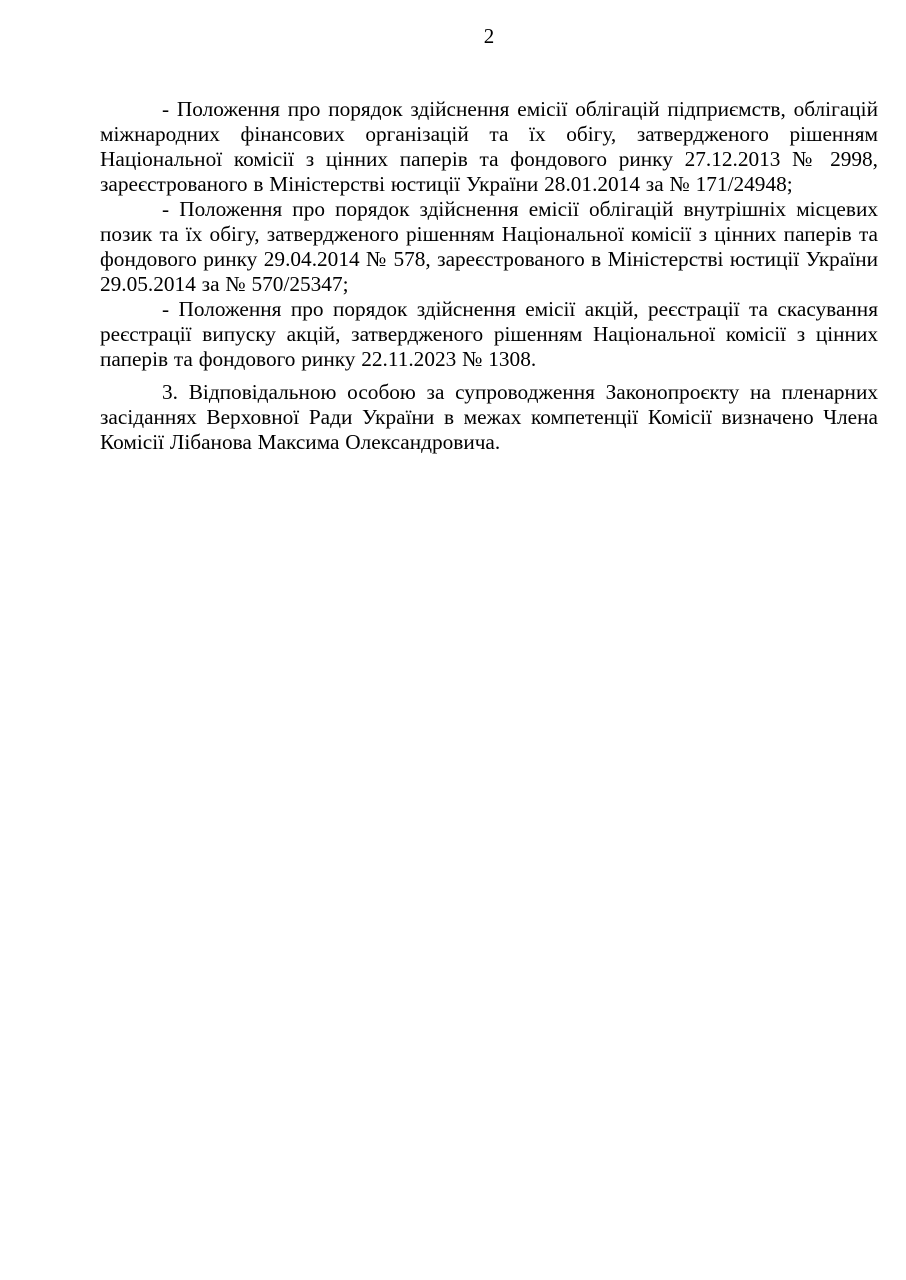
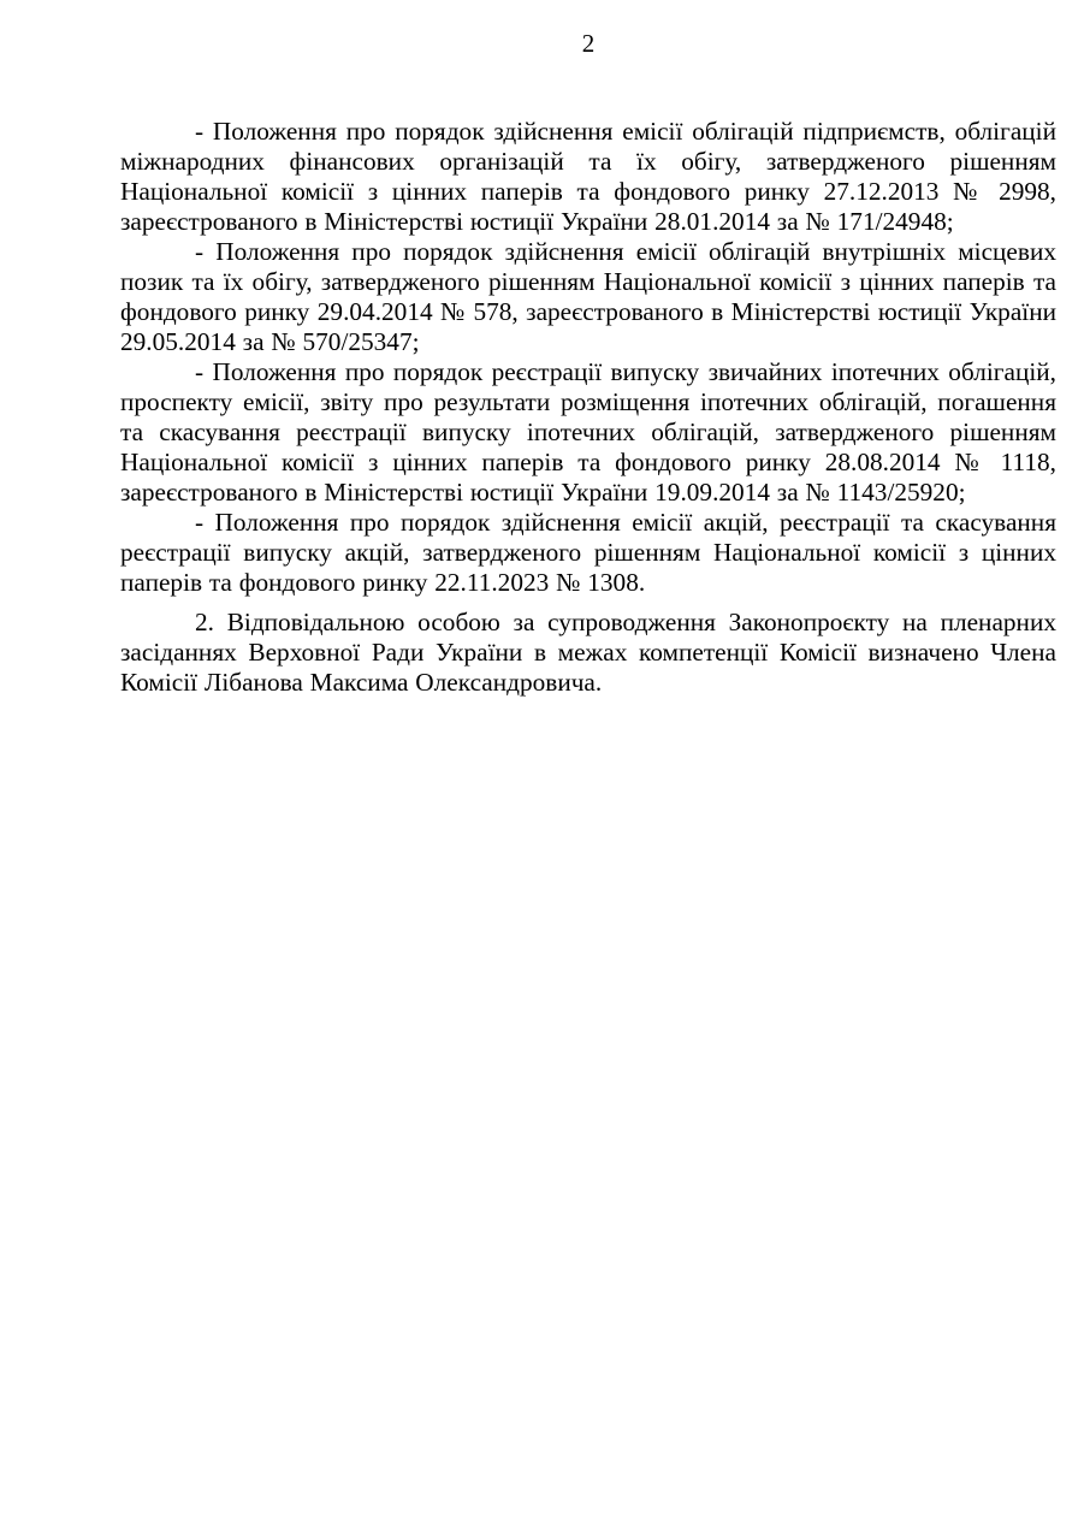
  2
  - Положення про порядок здійснення емісії облігацій підприємств, облігацій міжнародних фінансових організацій та їх обігу, затвердженого рішенням Національної комісії з цінних паперів та фондового ринку 27.12.2013 № 2998, зареєстрованого в Міністерстві юстиції України 28.01.2014 за № 171/24948;
  - Положення про порядок здійснення емісії облігацій внутрішніх місцевих позик та їх обігу, затвердженого рішенням Національної комісії з цінних паперів та фондового ринку 29.04.2014 № 578, зареєстрованого в Міністерстві юстиції України 29.05.2014 за № 570/25347;
+ - Положення про порядок реєстрації випуску звичайних іпотечних облігацій, проспекту емісії, звіту про результати розміщення іпотечних облігацій, погашення та скасування реєстрації випуску іпотечних облігацій, затвердженого рішенням Національної комісії з цінних паперів та фондового ринку 28.08.2014 № 1118, зареєстрованого в Міністерстві юстиції України 19.09.2014 за № 1143/25920;
  - Положення про порядок здійснення емісії акцій, реєстрації та скасування реєстрації випуску акцій, затвердженого рішенням Національної комісії з цінних паперів та фондового ринку 22.11.2023 № 1308.
- 3. Відповідальною особою за супроводження Законопроєкту на пленарних засіданнях Верховної Ради України в межах компетенції Комісії визначено Члена Комісії Лібанова Максима Олександровича.
+ 2. Відповідальною особою за супроводження Законопроєкту на пленарних засіданнях Верховної Ради України в межах компетенції Комісії визначено Члена Комісії Лібанова Максима Олександровича.
